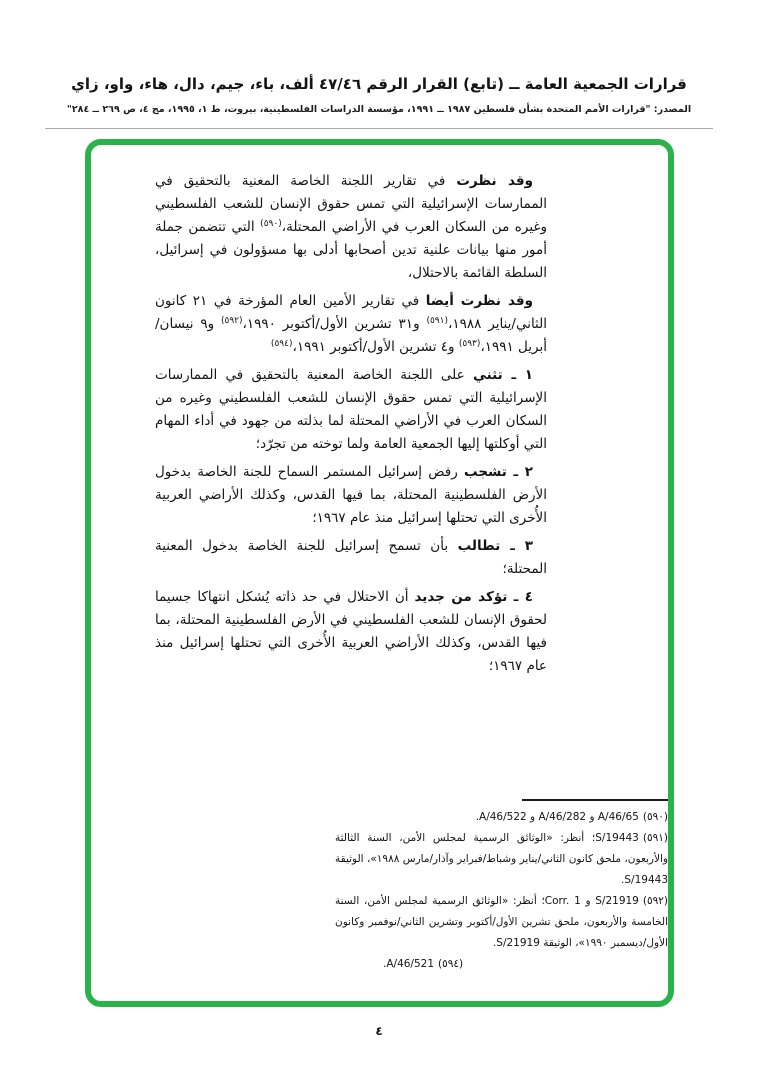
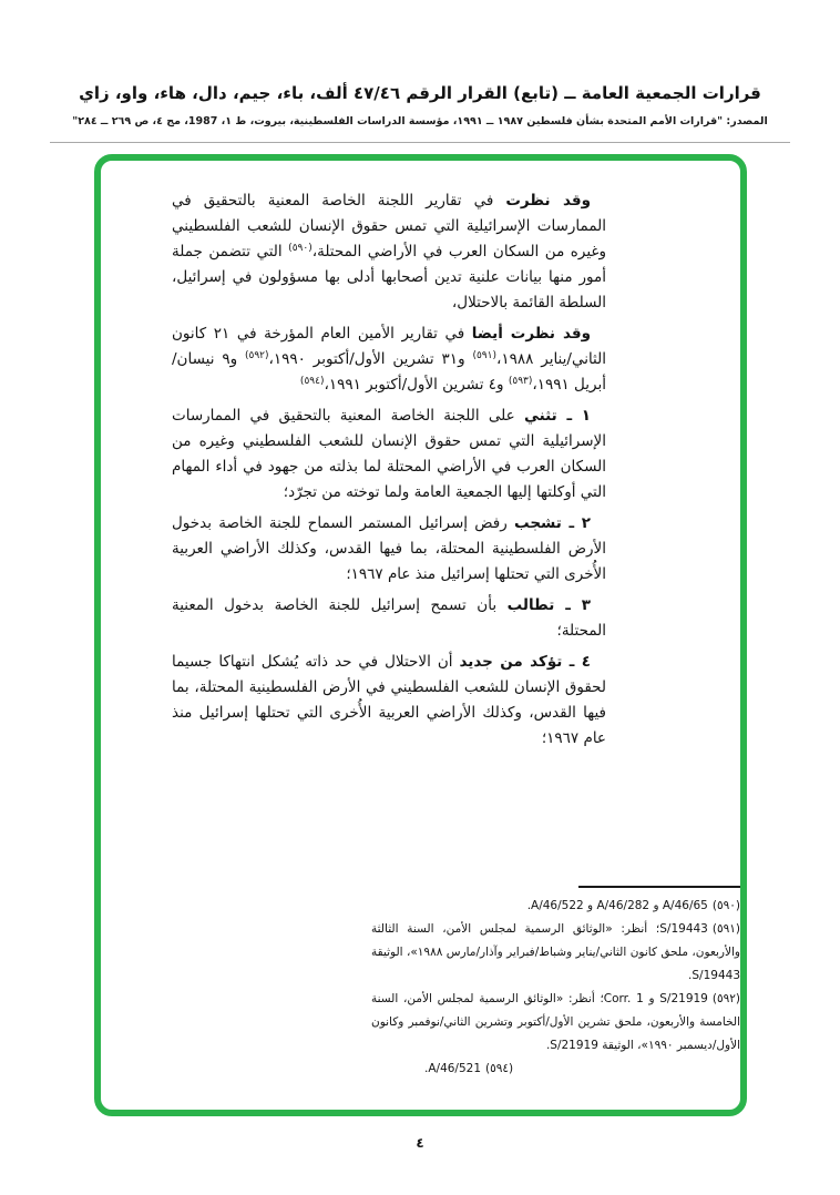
  قرارات الجمعية العامة ــ (تابع) القرار الرقم ٤٧/٤٦ ألف، باء، جيم، دال، هاء، واو، زاي
- المصدر: "قرارات الأمم المتحدة بشأن فلسطين ١٩٨٧ ــ ١٩٩١، مؤسسة الدراسات الفلسطينية، بيروت، ط ١، ١٩٩٥، مج ٤، ص ٢٦٩ ــ ٢٨٤"
+ المصدر: "قرارات الأمم المتحدة بشأن فلسطين ١٩٨٧ ــ ١٩٩١، مؤسسة الدراسات الفلسطينية، بيروت، ط ١، 1987، مج ٤، ص ٢٦٩ ــ ٢٨٤"
  وقد نظرت في تقارير اللجنة الخاصة المعنية بالتحقيق في الممارسات الإسرائيلية التي تمس حقوق الإنسان للشعب الفلسطيني وغيره من السكان العرب في الأراضي المحتلة،(٥٩٠) التي تتضمن جملة أمور منها بيانات علنية تدين أصحابها أدلى بها مسؤولون في إسرائيل، السلطة القائمة بالاحتلال،
  وقد نظرت أيضا في تقارير الأمين العام المؤرخة في ٢١ كانون الثاني/يناير ١٩٨٨،(٥٩١) و٣١ تشرين الأول/أكتوبر ١٩٩٠،(٥٩٢) و٩ نيسان/أبريل ١٩٩١،(٥٩٣) و٤ تشرين الأول/أكتوبر ١٩٩١،(٥٩٤)
  ١ ـ تثني على اللجنة الخاصة المعنية بالتحقيق في الممارسات الإسرائيلية التي تمس حقوق الإنسان للشعب الفلسطيني وغيره من السكان العرب في الأراضي المحتلة لما بذلته من جهود في أداء المهام التي أوكلتها إليها الجمعية العامة ولما توخته من تجرّد؛
  ٢ ـ تشجب رفض إسرائيل المستمر السماح للجنة الخاصة بدخول الأرض الفلسطينية المحتلة، بما فيها القدس، وكذلك الأراضي العربية الأُخرى التي تحتلها إسرائيل منذ عام ١٩٦٧؛
  ٣ ـ تطالب بأن تسمح إسرائيل للجنة الخاصة بدخول المعنية المحتلة؛
  ٤ ـ تؤكد من جديد أن الاحتلال في حد ذاته يُشكل انتهاكا جسيما لحقوق الإنسان للشعب الفلسطيني في الأرض الفلسطينية المحتلة، بما فيها القدس، وكذلك الأراضي العربية الأُخرى التي تحتلها إسرائيل منذ عام ١٩٦٧؛
  (٥٩٠)A/46/65 و A/46/282 و A/46/522.
  (٥٩١)S/19443؛ أنظر: «الوثائق الرسمية لمجلس الأمن، السنة الثالثة والأربعون، ملحق كانون الثاني/يناير وشباط/فبراير وآذار/مارس ١٩٨٨»، الوثيقة S/19443.
  (٥٩٢)S/21919 و Corr. 1؛ أنظر: «الوثائق الرسمية لمجلس الأمن، السنة الخامسة والأربعون، ملحق تشرين الأول/أكتوبر وتشرين الثاني/نوفمبر وكانون الأول/ديسمبر ١٩٩٠»، الوثيقة S/21919.
  (٥٩٤)A/46/521.
  ٤
